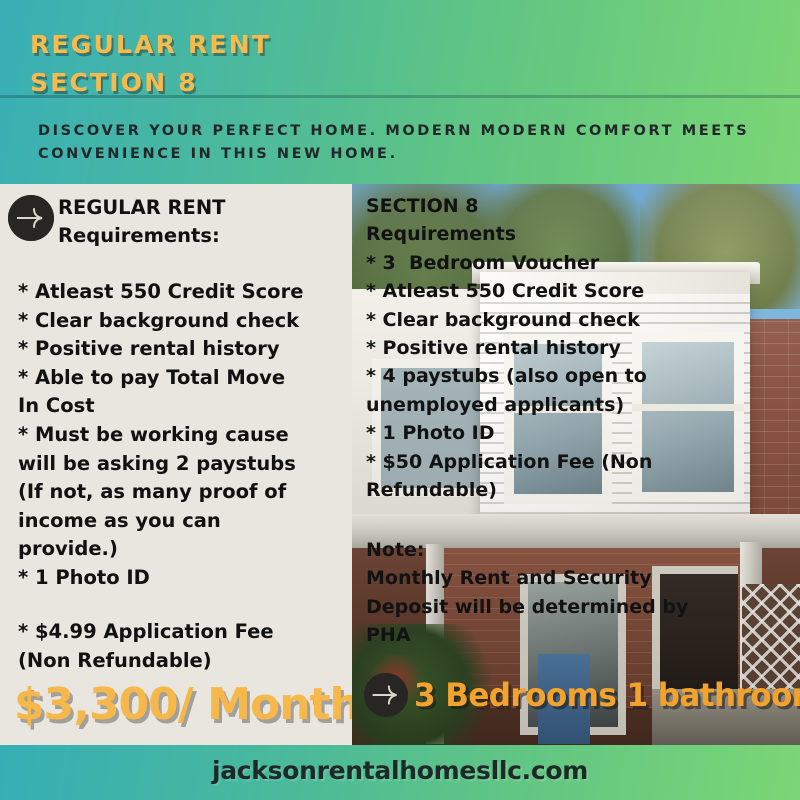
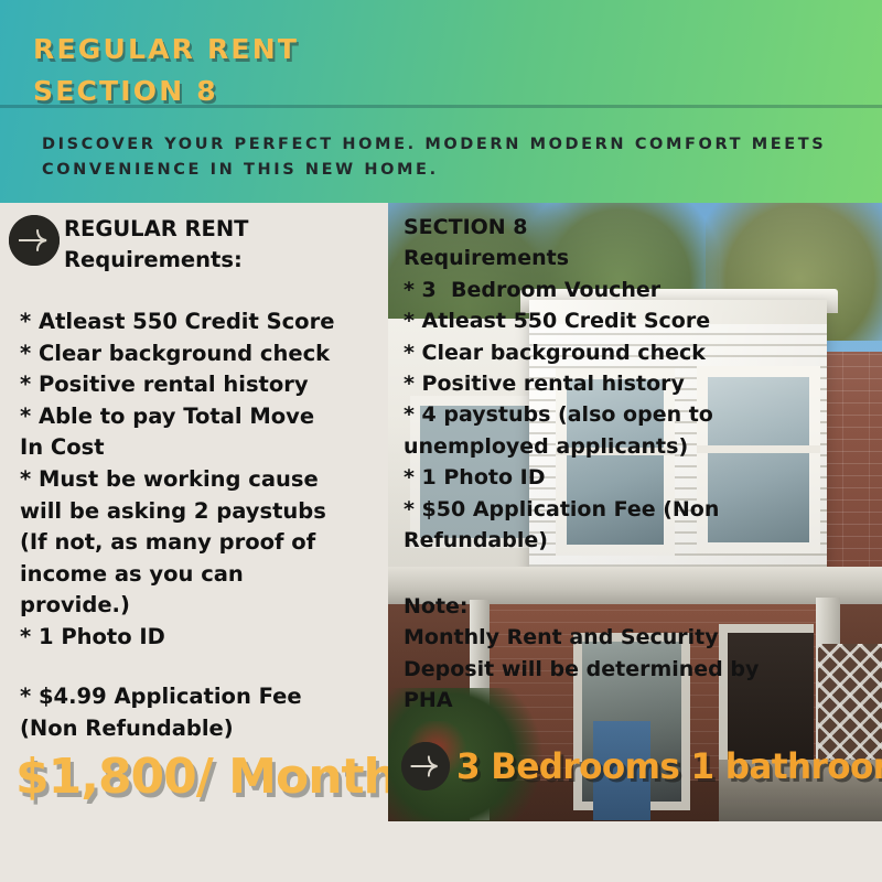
  REGULAR RENT
  SECTION 8
  DISCOVER YOUR PERFECT HOME. MODERN MODERN COMFORT MEETS CONVENIENCE IN THIS NEW HOME.
  REGULAR RENT Requirements:
  * Atleast 550 Credit Score
  * Clear background check
  * Positive rental history
  * Able to pay Total Move
  In Cost
  * Must be working cause
  will be asking 2 paystubs
  (If not, as many proof of
  income as you can
  provide.)
  * 1 Photo ID
  * $4.99 Application Fee
  (Non Refundable)
- $3,300/ Month
+ $1,800/ Month
  SECTION 8
  Requirements
  * 3 Bedroom Voucher
  * Atleast 550 Credit Score
  * Clear background check
  * Positive rental history
  * 4 paystubs (also open to
  unemployed applicants)
  * 1 Photo ID
  * $50 Application Fee (Non
  Refundable)
  Note:
  Monthly Rent and Security
  Deposit will be determined by
  PHA
  3 Bedrooms 1 bathroo
- jacksonrentalhomesllc.com
